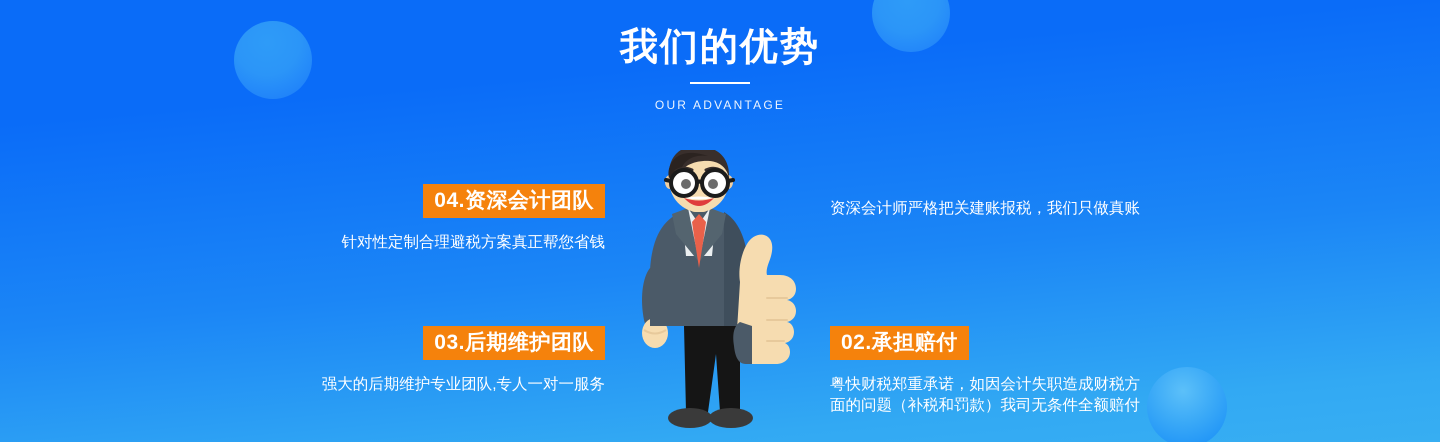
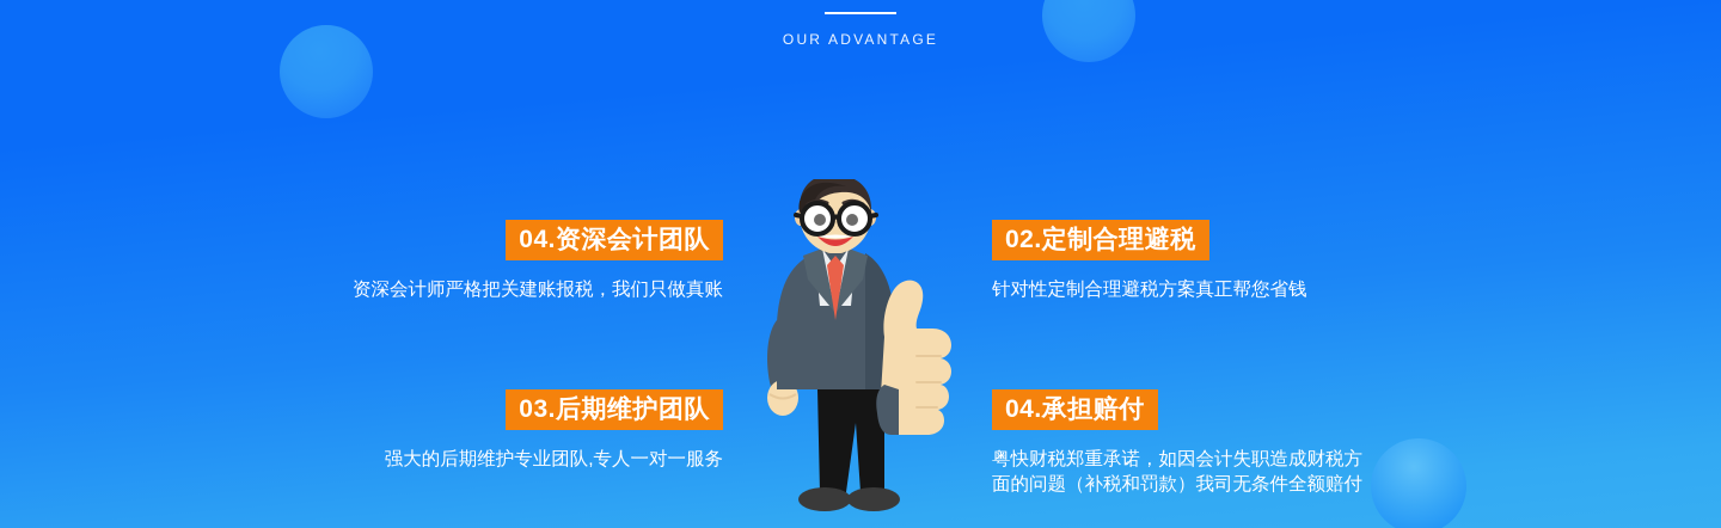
- 我们的优势
  OUR ADVANTAGE
  04.资深会计团队
- 针对性定制合理避税方案真正帮您省钱
+ 资深会计师严格把关建账报税，我们只做真账
+ 02.定制合理避税
- 资深会计师严格把关建账报税，我们只做真账
+ 针对性定制合理避税方案真正帮您省钱
  03.后期维护团队
  强大的后期维护专业团队,专人一对一服务
- 02.承担赔付
+ 04.承担赔付
  粤快财税郑重承诺，如因会计失职造成财税方
  面的问题（补税和罚款）我司无条件全额赔付
